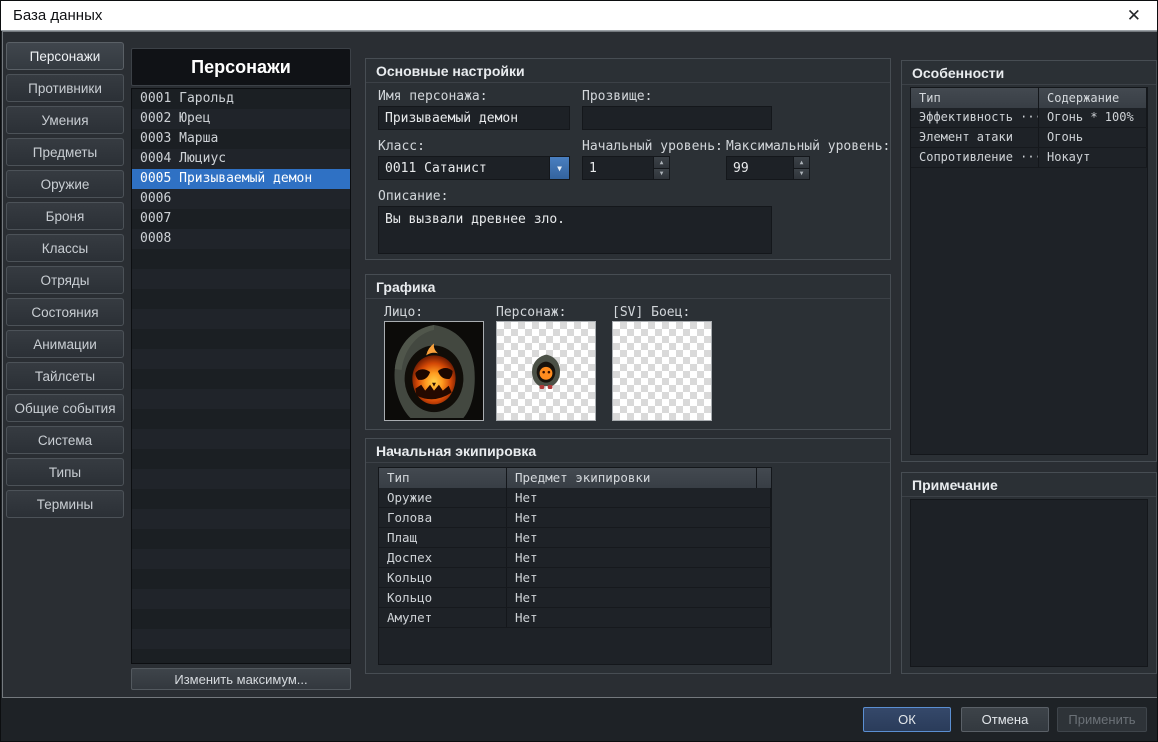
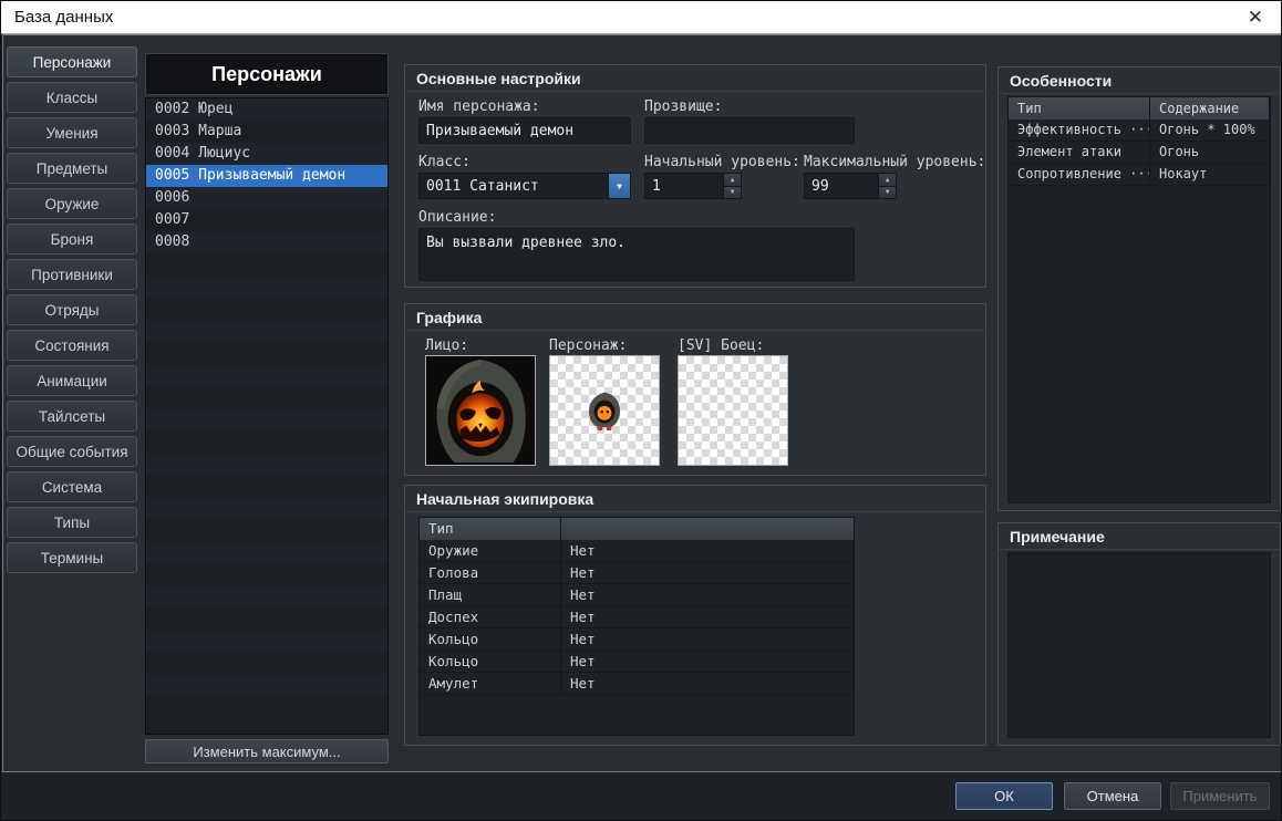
  База данных
  ✕
  Персонажи
- Противники
+ Классы
  Умения
  Предметы
  Оружие
  Броня
- Классы
+ Противники
  Отряды
  Состояния
  Анимации
  Тайлсеты
  Общие события
  Система
  Типы
  Термины
  Персонажи
- 0001 Гарольд
  0002 Юрец
  0003 Марша
  0004 Люциус
  0005 Призываемый демон
  0006
  0007
  0008
  Изменить максимум...
  Основные настройки
  Имя персонажа:
  Призываемый демон
  Прозвище:
  Класс:
  0011 Сатанист
  ▼
  Начальный уровень:
  1
  Максимальный уровень:
  99
  Описание:
  Вы вызвали древнее зло.
  Графика
  Лицо:
  Персонаж:
  [SV] Боец:
  Начальная экипировка
  Тип
- Предмет экипировки
  Оружие
  Нет
  Голова
  Нет
  Плащ
  Нет
  Доспех
  Нет
  Кольцо
  Нет
  Кольцо
  Нет
  Амулет
  Нет
  Особенности
  Тип
  Содержание
  Эффективность ···
  Огонь * 100%
  Элемент атаки
  Огонь
  Сопротивление ···
  Нокаут
  Примечание
  ОК
  Отмена
  Применить
